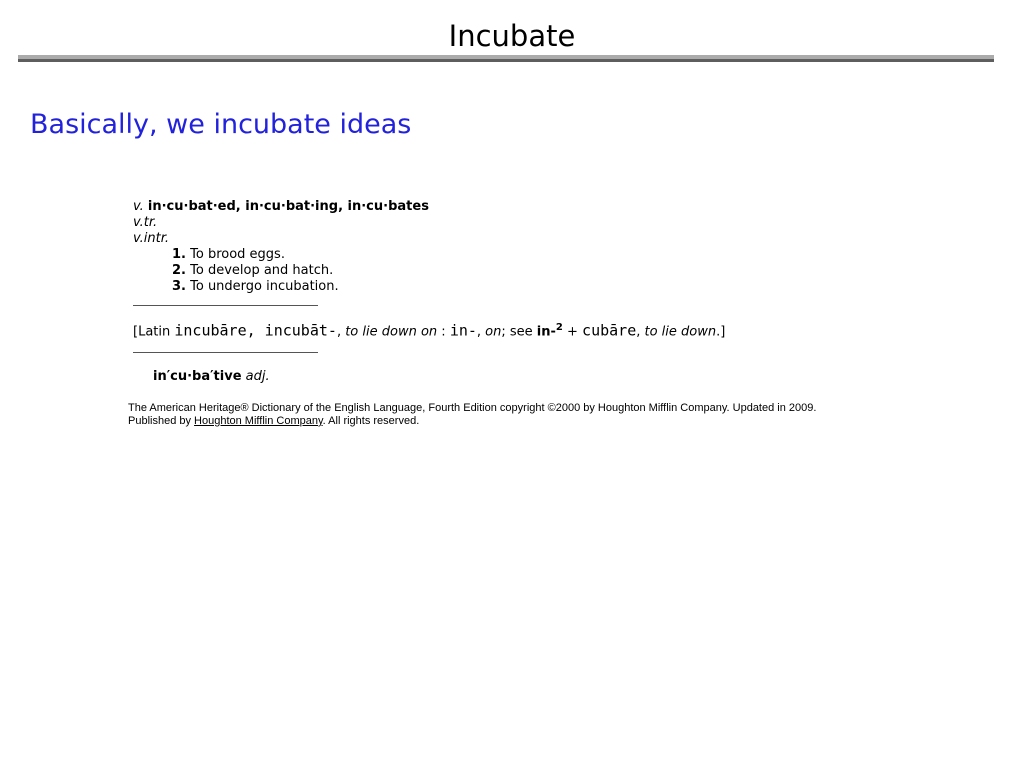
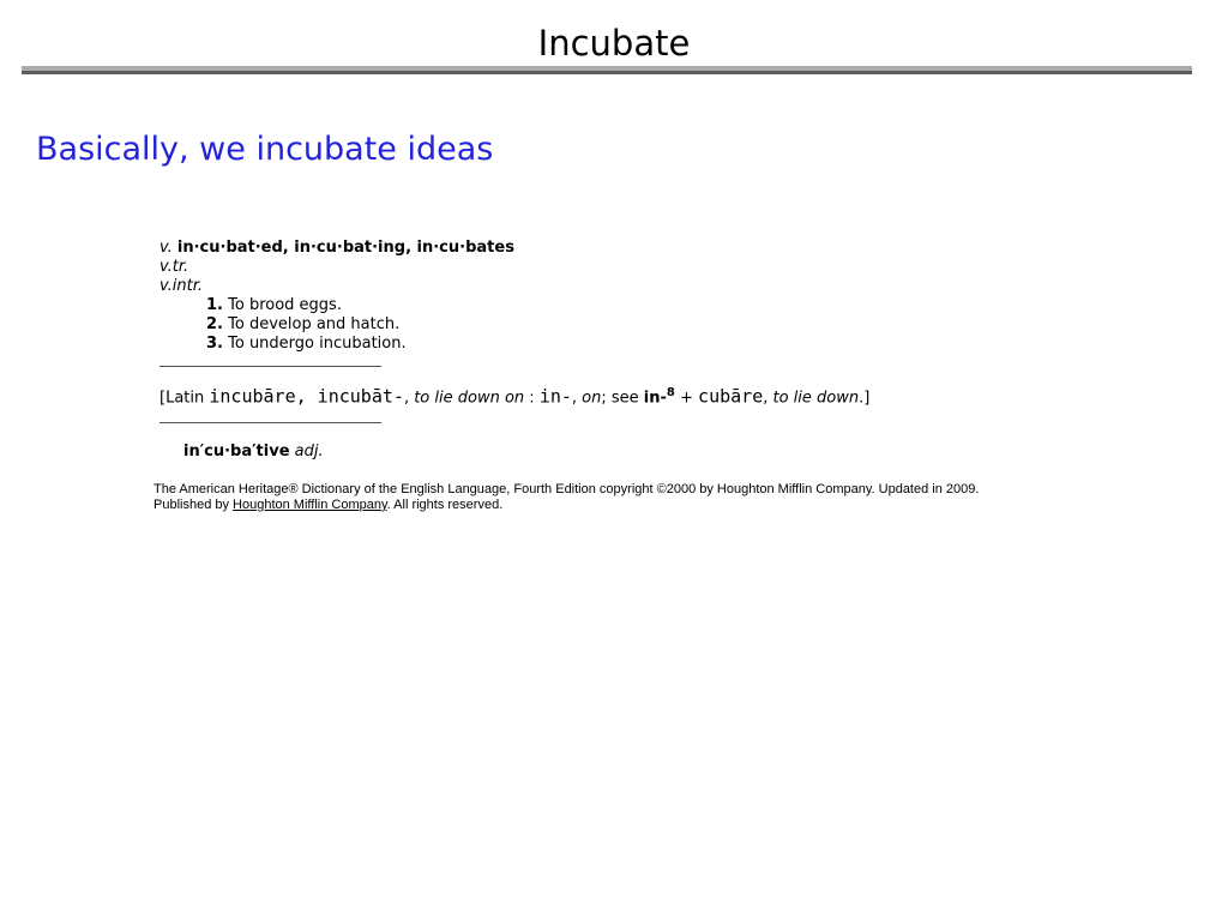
  Incubate
  Basically, we incubate ideas
  v. in·cu·bat·ed, in·cu·bat·ing, in·cu·bates
  v.tr.
  v.intr.
  1. To brood eggs.
  2. To develop and hatch.
  3. To undergo incubation.
- [Latin incubāre, incubāt-, to lie down on : in-, on; see in-2 + cubāre, to lie down.]
+ [Latin incubāre, incubāt-, to lie down on : in-, on; see in-8 + cubāre, to lie down.]
  in′cu·ba′tive adj.
  The American Heritage® Dictionary of the English Language, Fourth Edition copyright ©2000 by Houghton Mifflin Company. Updated in 2009.
  Published by Houghton Mifflin Company. All rights reserved.
